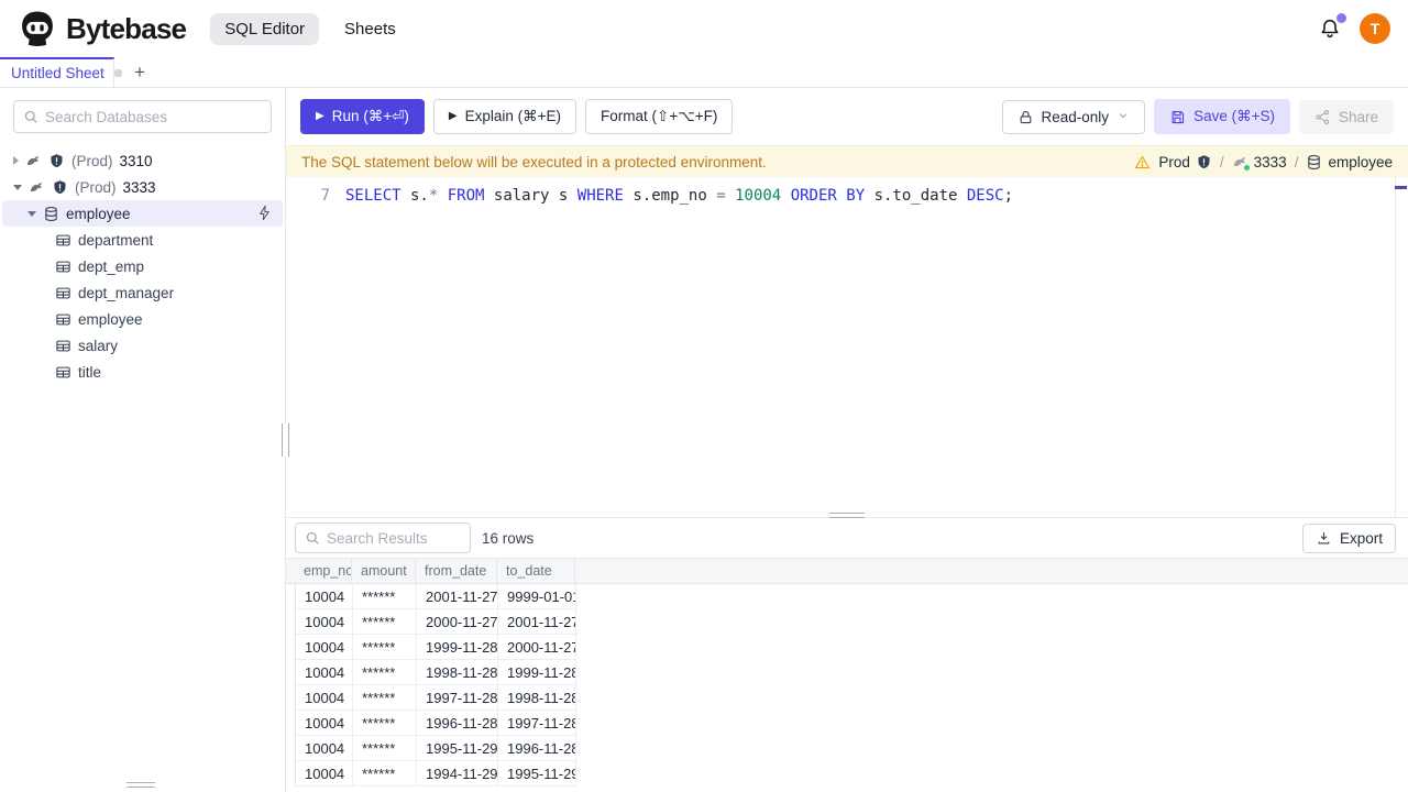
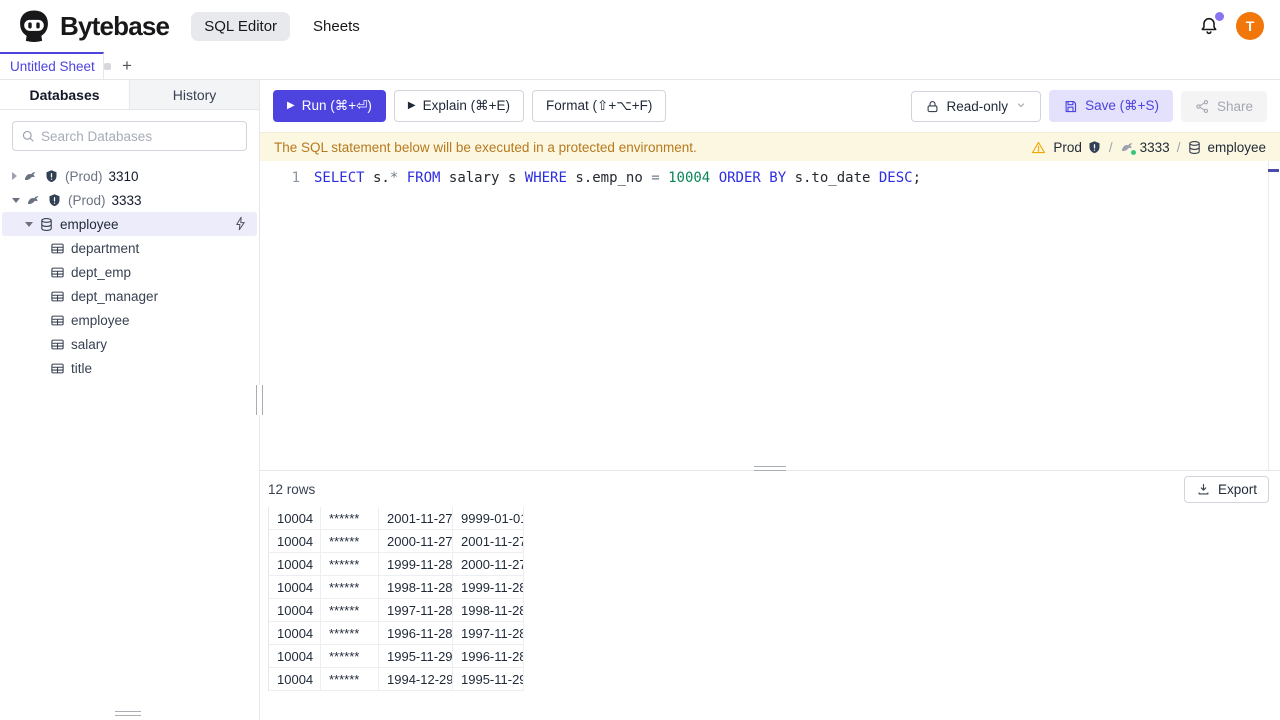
  Bytebase
  SQL Editor
  Sheets
  T
  Untitled Sheet
  +
+ Databases
+ History
  Search Databases
  (Prod)
  3310
  (Prod)
  3333
  employee
  department
  dept_emp
  dept_manager
  employee
  salary
  title
  ▶
  Run (⌘+⏎)
  ▶
  Explain (⌘+E)
  Format (⇧+⌥+F)
  Read-only
  Save (⌘+S)
  Share
  The SQL statement below will be executed in a protected environment.
  Prod
  /
  3333
  /
  employee
- 7
+ 1
  SELECT s.* FROM salary s WHERE s.emp_no = 10004 ORDER BY s.to_date DESC;
- Search Results
- 16 rows
+ 12 rows
  Export
- emp_no
- amount
- from_date
- to_date
  10004
  ******
  2001-11-27
  9999-01-01
  10004
  ******
  2000-11-27
  2001-11-27
  10004
  ******
  1999-11-28
  2000-11-27
  10004
  ******
  1998-11-28
  1999-11-28
  10004
  ******
  1997-11-28
  1998-11-28
  10004
  ******
  1996-11-28
  1997-11-28
  10004
  ******
  1995-11-29
  1996-11-28
  10004
  ******
- 1994-11-29
+ 1994-12-29
  1995-11-29
